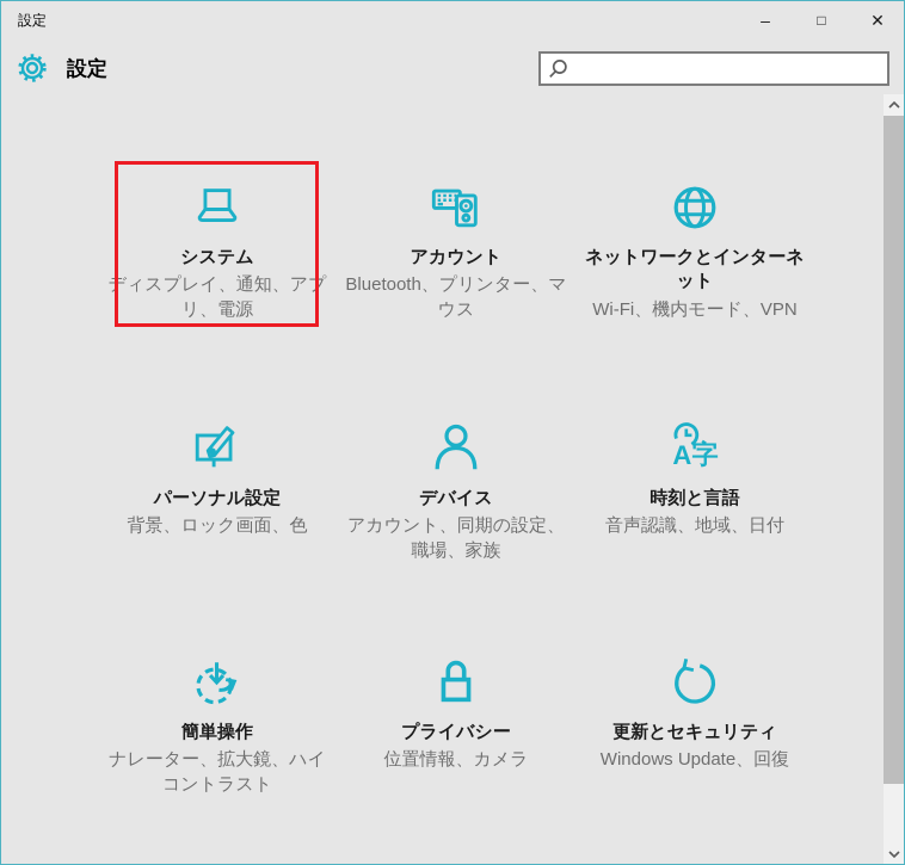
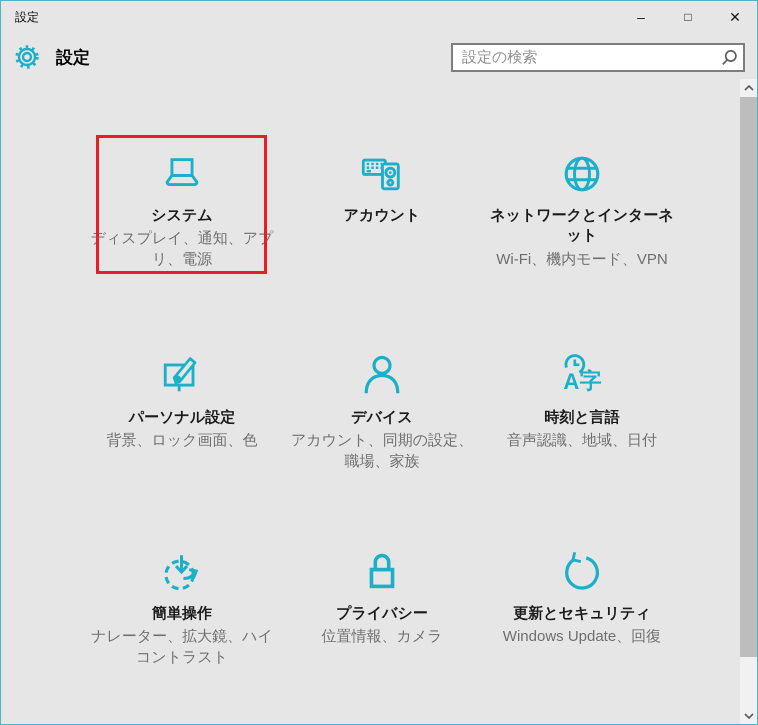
  設定
  –
  □
  ✕
  設定
+ 設定の検索
  システム
  ディスプレイ、通知、アプリ、電源
  アカウント
- Bluetooth、プリンター、マウス
  ネットワークとインターネット
  Wi-Fi、機内モード、VPN
  パーソナル設定
  背景、ロック画面、色
  デバイス
  アカウント、同期の設定、職場、家族
  A
  字
  時刻と言語
  音声認識、地域、日付
  簡単操作
  ナレーター、拡大鏡、ハイコントラスト
  プライバシー
  位置情報、カメラ
  更新とセキュリティ
  Windows Update、回復
